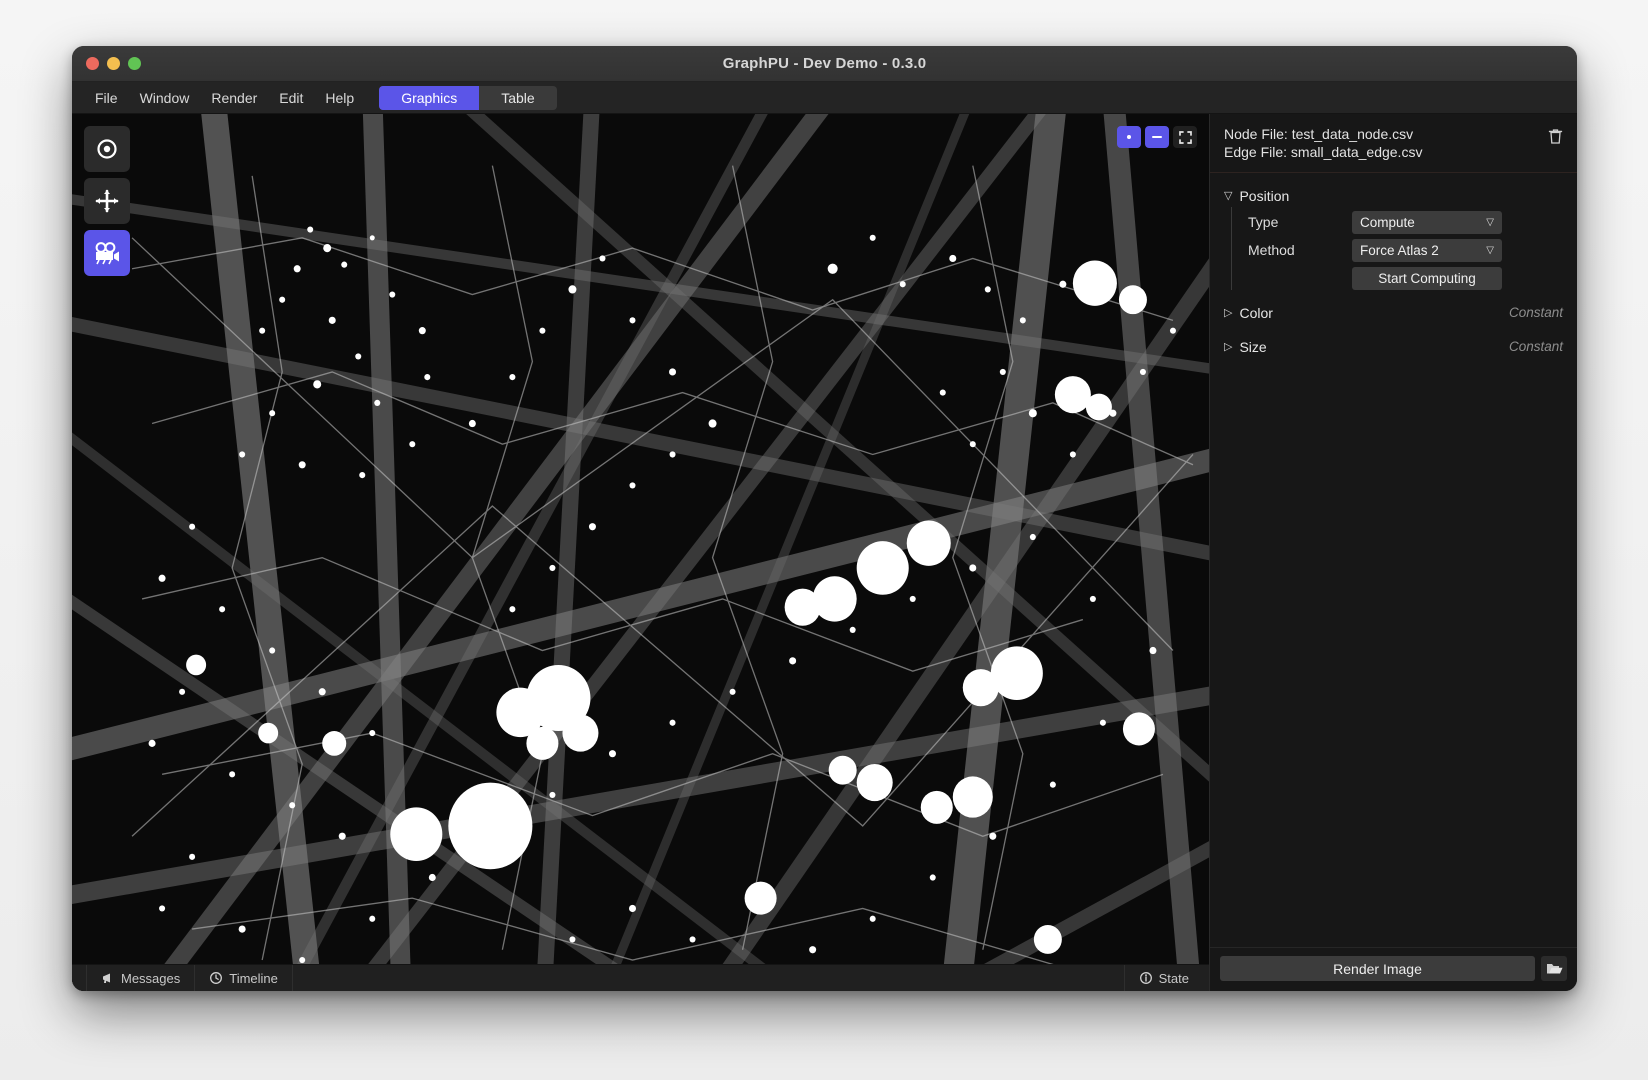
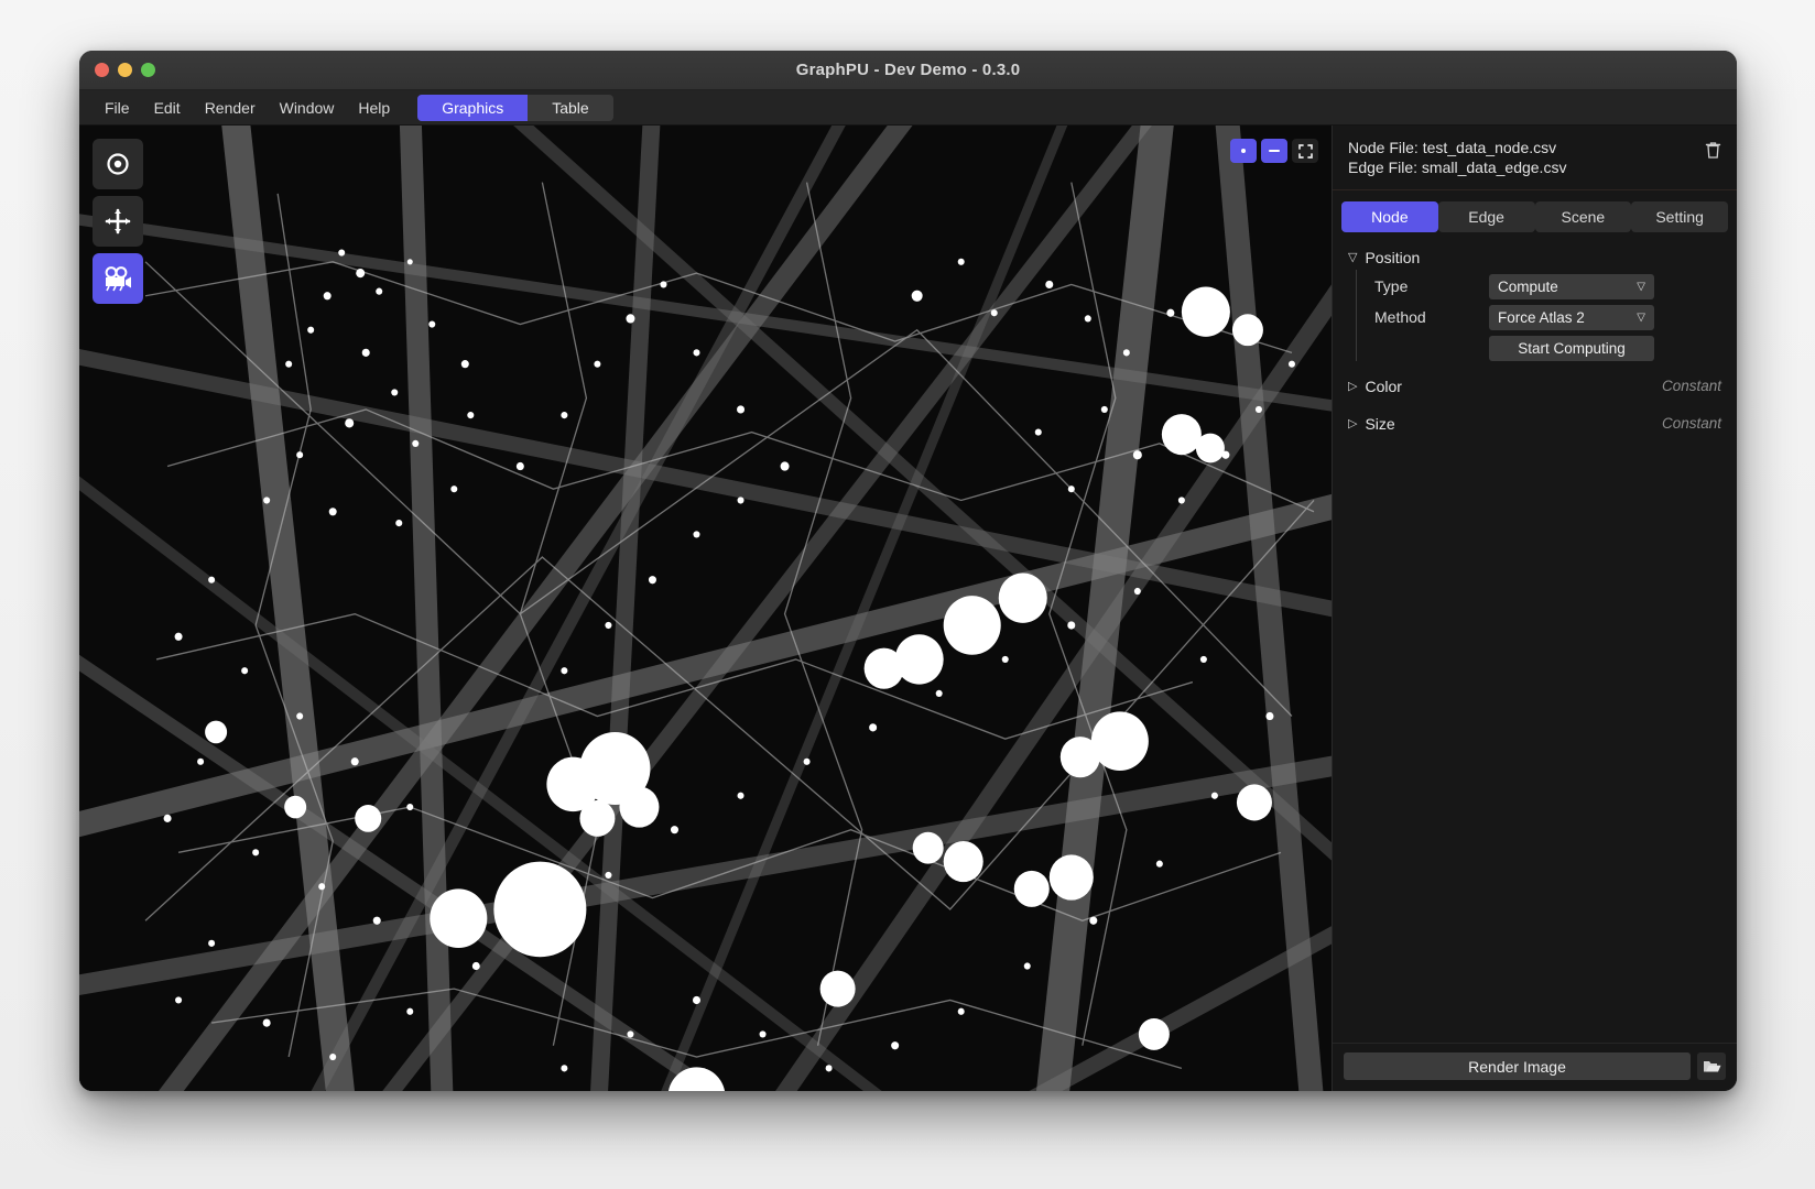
  GraphPU - Dev Demo - 0.3.0
  File
- Window
+ Edit
  Render
- Edit
+ Window
  Help
  Graphics
  Table
- Messages
- Timeline
- State
  Node File: test_data_node.csv
  Edge File: small_data_edge.csv
+ Node
+ Edge
+ Scene
+ Setting
  ▽
  Position
  Type
  Compute
  ▽
  Method
  Force Atlas 2
  ▽
  Start Computing
  ▷
  Color
  Constant
  ▷
  Size
  Constant
  Render Image
